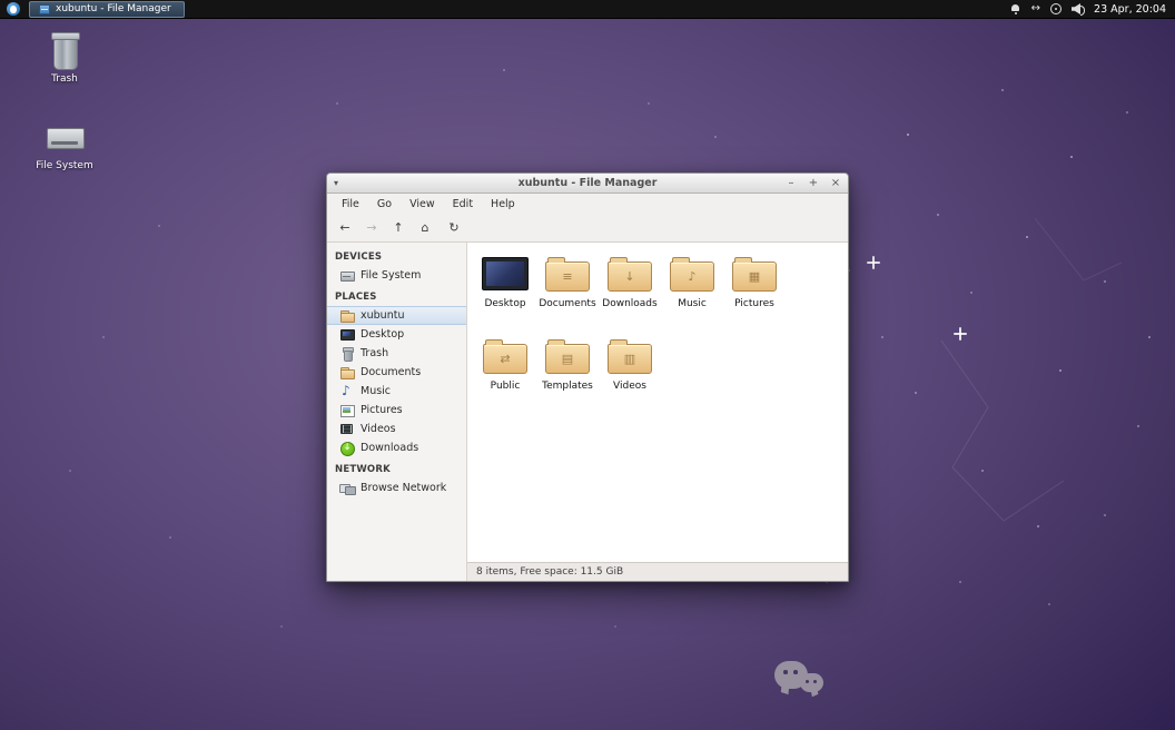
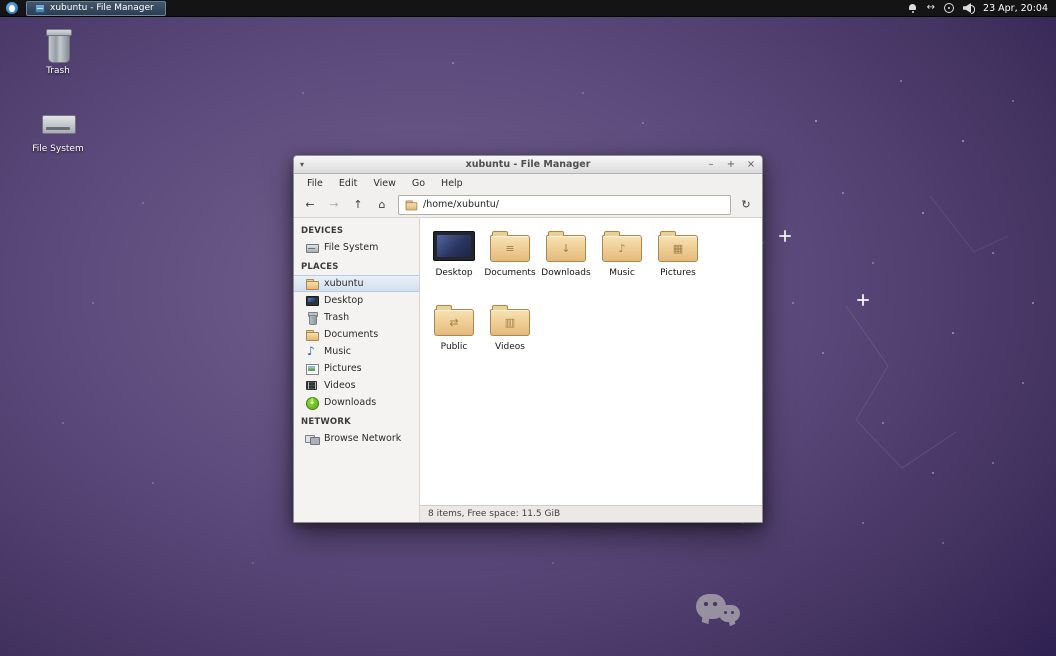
  xubuntu - File Manager
  ↔
  23 Apr, 20:04
  Trash
  File System
  ▾
  xubuntu - File Manager
  –
  +
  ×
  File
- Go
+ Edit
  View
- Edit
+ Go
  Help
  ←
  →
  ↑
  ⌂
+ /home/xubuntu/
  ↻
  DEVICES
  File System
  PLACES
  xubuntu
  Desktop
  Trash
  Documents
  Music
  Pictures
  Videos
  Downloads
  NETWORK
  Browse Network
  Desktop
  Documents
  Downloads
  Music
  Pictures
  Public
- Templates
  Videos
  8 items, Free space: 11.5 GiB
